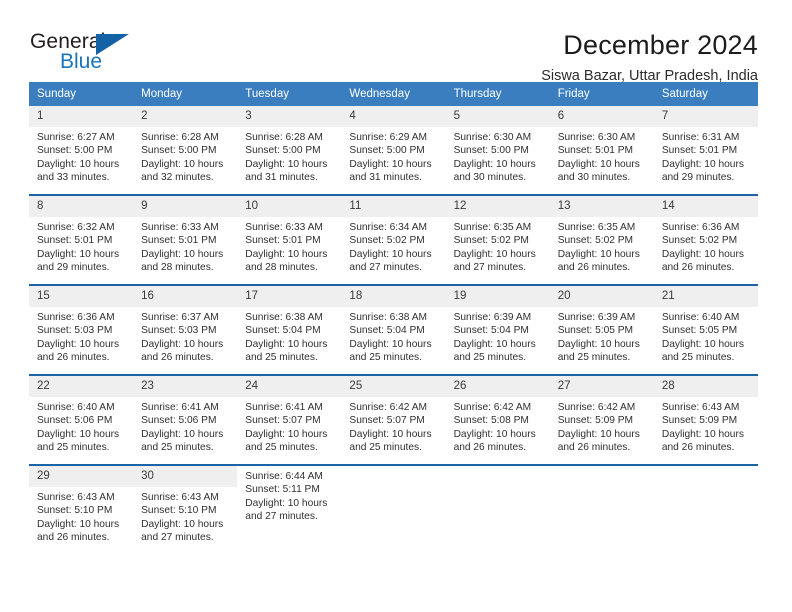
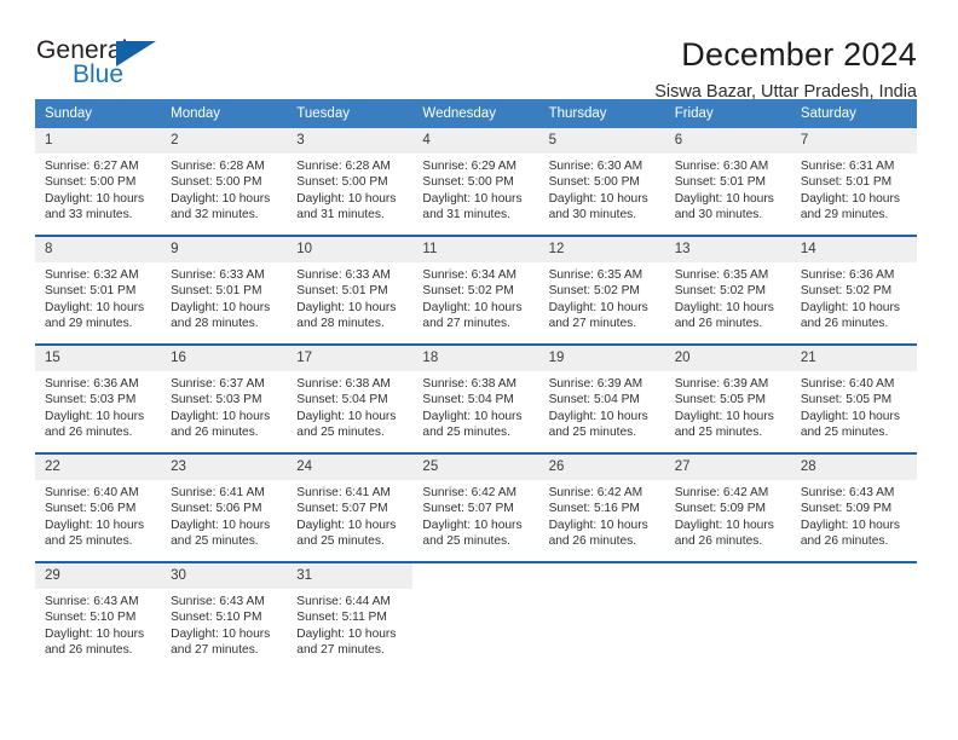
  General
  Blue
  December 2024
  Siswa Bazar, Uttar Pradesh, India
  Sunday
  Monday
  Tuesday
  Wednesday
  Thursday
  Friday
  Saturday
  1
  Sunrise: 6:27 AM
  Sunset: 5:00 PM
  Daylight: 10 hours
  and 33 minutes.
  2
  Sunrise: 6:28 AM
  Sunset: 5:00 PM
  Daylight: 10 hours
  and 32 minutes.
  3
  Sunrise: 6:28 AM
  Sunset: 5:00 PM
  Daylight: 10 hours
  and 31 minutes.
  4
  Sunrise: 6:29 AM
  Sunset: 5:00 PM
  Daylight: 10 hours
  and 31 minutes.
  5
  Sunrise: 6:30 AM
  Sunset: 5:00 PM
  Daylight: 10 hours
  and 30 minutes.
  6
  Sunrise: 6:30 AM
  Sunset: 5:01 PM
  Daylight: 10 hours
  and 30 minutes.
  7
  Sunrise: 6:31 AM
  Sunset: 5:01 PM
  Daylight: 10 hours
  and 29 minutes.
  8
  Sunrise: 6:32 AM
  Sunset: 5:01 PM
  Daylight: 10 hours
  and 29 minutes.
  9
  Sunrise: 6:33 AM
  Sunset: 5:01 PM
  Daylight: 10 hours
  and 28 minutes.
  10
  Sunrise: 6:33 AM
  Sunset: 5:01 PM
  Daylight: 10 hours
  and 28 minutes.
  11
  Sunrise: 6:34 AM
  Sunset: 5:02 PM
  Daylight: 10 hours
  and 27 minutes.
  12
  Sunrise: 6:35 AM
  Sunset: 5:02 PM
  Daylight: 10 hours
  and 27 minutes.
  13
  Sunrise: 6:35 AM
  Sunset: 5:02 PM
  Daylight: 10 hours
  and 26 minutes.
  14
  Sunrise: 6:36 AM
  Sunset: 5:02 PM
  Daylight: 10 hours
  and 26 minutes.
  15
  Sunrise: 6:36 AM
  Sunset: 5:03 PM
  Daylight: 10 hours
  and 26 minutes.
  16
  Sunrise: 6:37 AM
  Sunset: 5:03 PM
  Daylight: 10 hours
  and 26 minutes.
  17
  Sunrise: 6:38 AM
  Sunset: 5:04 PM
  Daylight: 10 hours
  and 25 minutes.
  18
  Sunrise: 6:38 AM
  Sunset: 5:04 PM
  Daylight: 10 hours
  and 25 minutes.
  19
  Sunrise: 6:39 AM
  Sunset: 5:04 PM
  Daylight: 10 hours
  and 25 minutes.
  20
  Sunrise: 6:39 AM
  Sunset: 5:05 PM
  Daylight: 10 hours
  and 25 minutes.
  21
  Sunrise: 6:40 AM
  Sunset: 5:05 PM
  Daylight: 10 hours
  and 25 minutes.
  22
  Sunrise: 6:40 AM
  Sunset: 5:06 PM
  Daylight: 10 hours
  and 25 minutes.
  23
  Sunrise: 6:41 AM
  Sunset: 5:06 PM
  Daylight: 10 hours
  and 25 minutes.
  24
  Sunrise: 6:41 AM
  Sunset: 5:07 PM
  Daylight: 10 hours
  and 25 minutes.
  25
  Sunrise: 6:42 AM
  Sunset: 5:07 PM
  Daylight: 10 hours
  and 25 minutes.
  26
  Sunrise: 6:42 AM
- Sunset: 5:08 PM
+ Sunset: 5:16 PM
  Daylight: 10 hours
  and 26 minutes.
  27
  Sunrise: 6:42 AM
  Sunset: 5:09 PM
  Daylight: 10 hours
  and 26 minutes.
  28
  Sunrise: 6:43 AM
  Sunset: 5:09 PM
  Daylight: 10 hours
  and 26 minutes.
  29
  Sunrise: 6:43 AM
  Sunset: 5:10 PM
  Daylight: 10 hours
  and 26 minutes.
  30
  Sunrise: 6:43 AM
  Sunset: 5:10 PM
  Daylight: 10 hours
  and 27 minutes.
+ 31
  Sunrise: 6:44 AM
  Sunset: 5:11 PM
  Daylight: 10 hours
  and 27 minutes.
